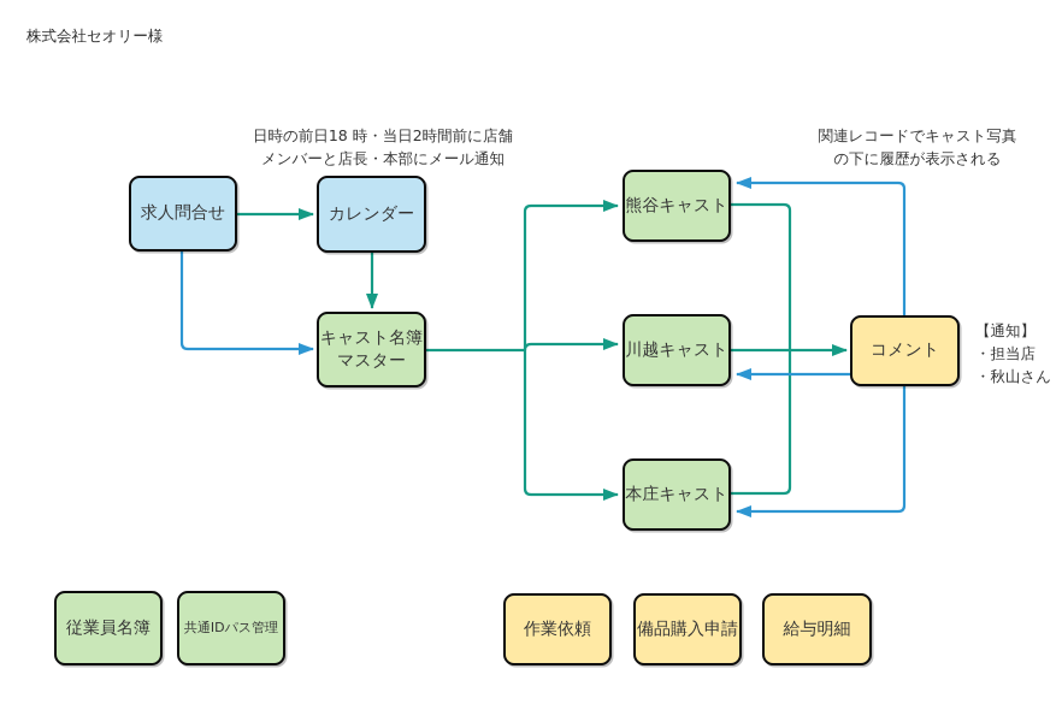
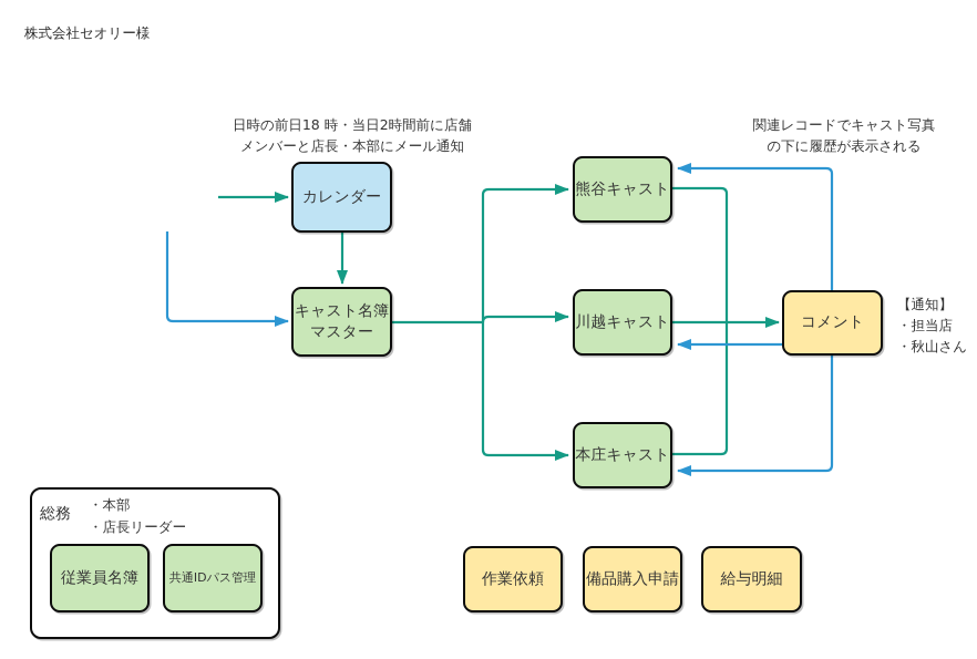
  株式会社セオリー様
  日時の前日18 時・当日2時間前に店舗
  メンバーと店長・本部にメール通知
  関連レコードでキャスト写真
  の下に履歴が表示される
  【通知】
  ・担当店
  ・秋山さん
- 求人問合せ
  カレンダー
  キャスト名簿
  マスター
  熊谷キャスト
  川越キャスト
  本庄キャスト
  コメント
+ 総務
+ ・本部
+ ・店長リーダー
  従業員名簿
  共通IDパス管理
  作業依頼
  備品購入申請
  給与明細
